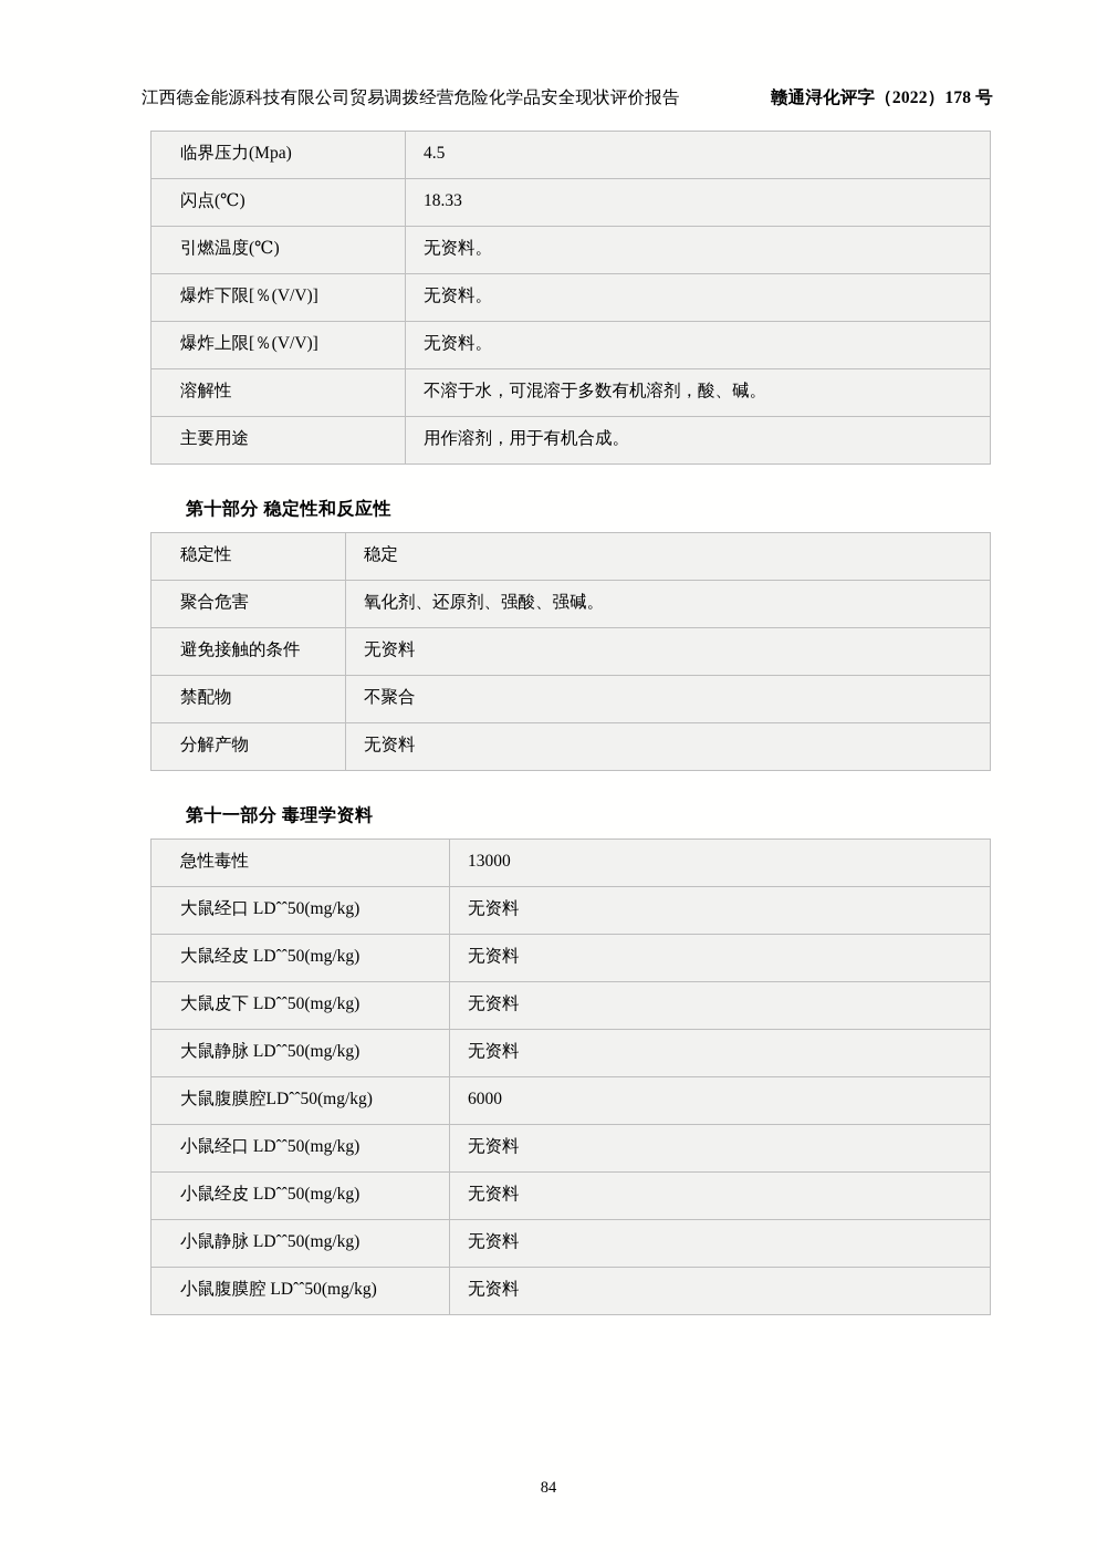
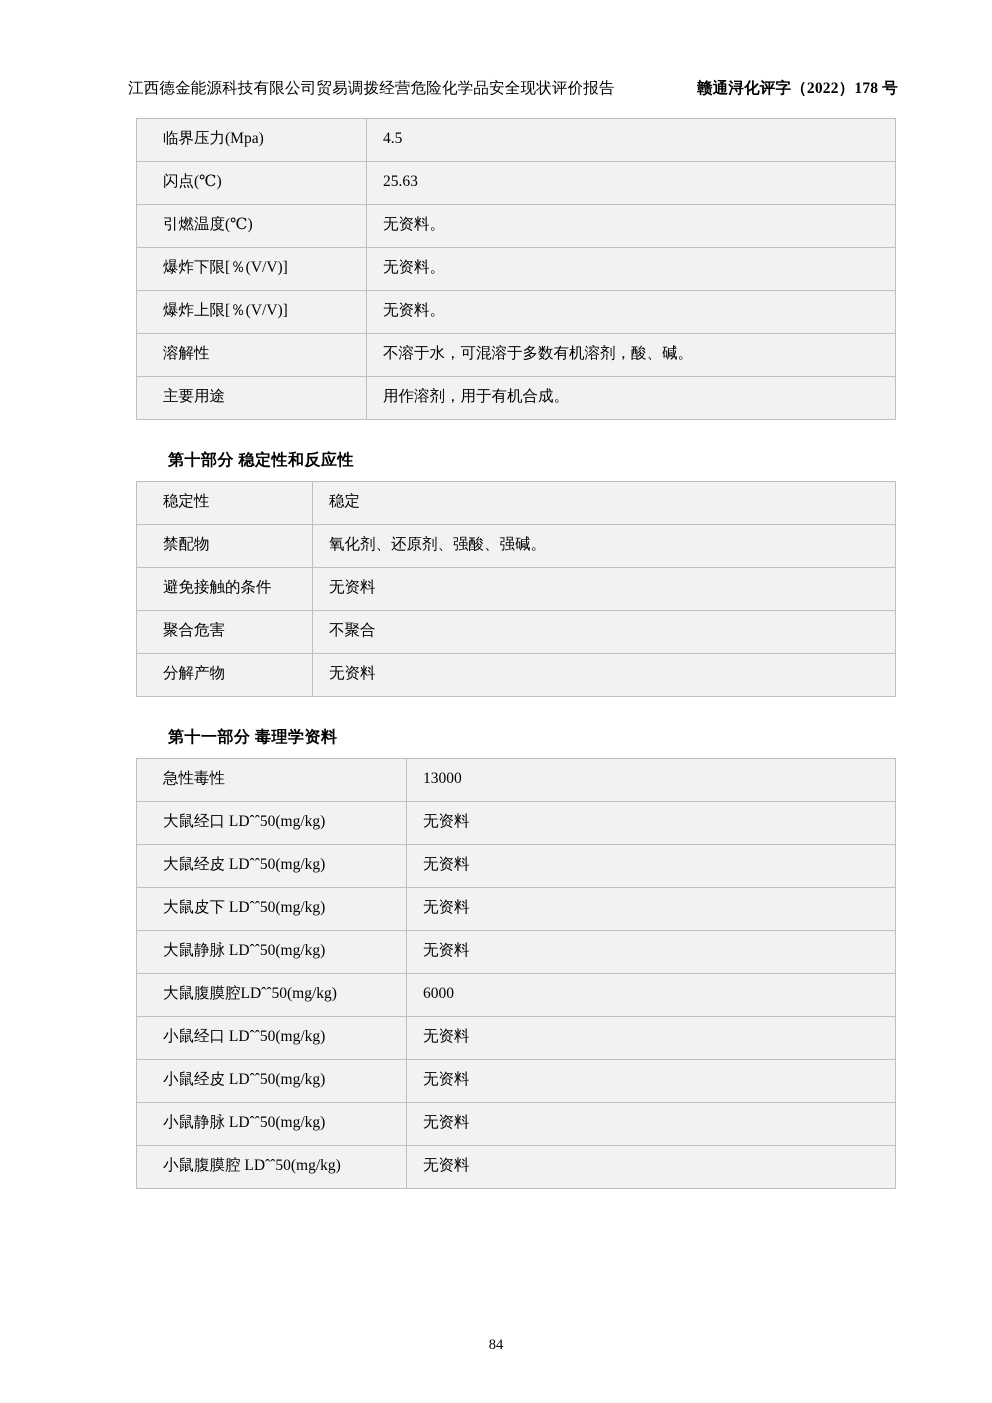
  江西德金能源科技有限公司贸易调拨经营危险化学品安全现状评价报告
  赣通浔化评字（2022）178 号
  临界压力(Mpa)	4.5
- 闪点(℃)	18.33
+ 闪点(℃)	25.63
  引燃温度(℃)	无资料。
  爆炸下限[％(V/V)]	无资料。
  爆炸上限[％(V/V)]	无资料。
  溶解性	不溶于水，可混溶于多数有机溶剂，酸、碱。
  主要用途	用作溶剂，用于有机合成。
  第十部分 稳定性和反应性
  稳定性	稳定
- 聚合危害	氧化剂、还原剂、强酸、强碱。
+ 禁配物	氧化剂、还原剂、强酸、强碱。
  避免接触的条件	无资料
- 禁配物	不聚合
+ 聚合危害	不聚合
  分解产物	无资料
  第十一部分 毒理学资料
  急性毒性	13000
  大鼠经口 LDˆˆ50(mg/kg)	无资料
  大鼠经皮 LDˆˆ50(mg/kg)	无资料
  大鼠皮下 LDˆˆ50(mg/kg)	无资料
  大鼠静脉 LDˆˆ50(mg/kg)	无资料
  大鼠腹膜腔LDˆˆ50(mg/kg)	6000
  小鼠经口 LDˆˆ50(mg/kg)	无资料
  小鼠经皮 LDˆˆ50(mg/kg)	无资料
  小鼠静脉 LDˆˆ50(mg/kg)	无资料
  小鼠腹膜腔 LDˆˆ50(mg/kg)	无资料
  84
